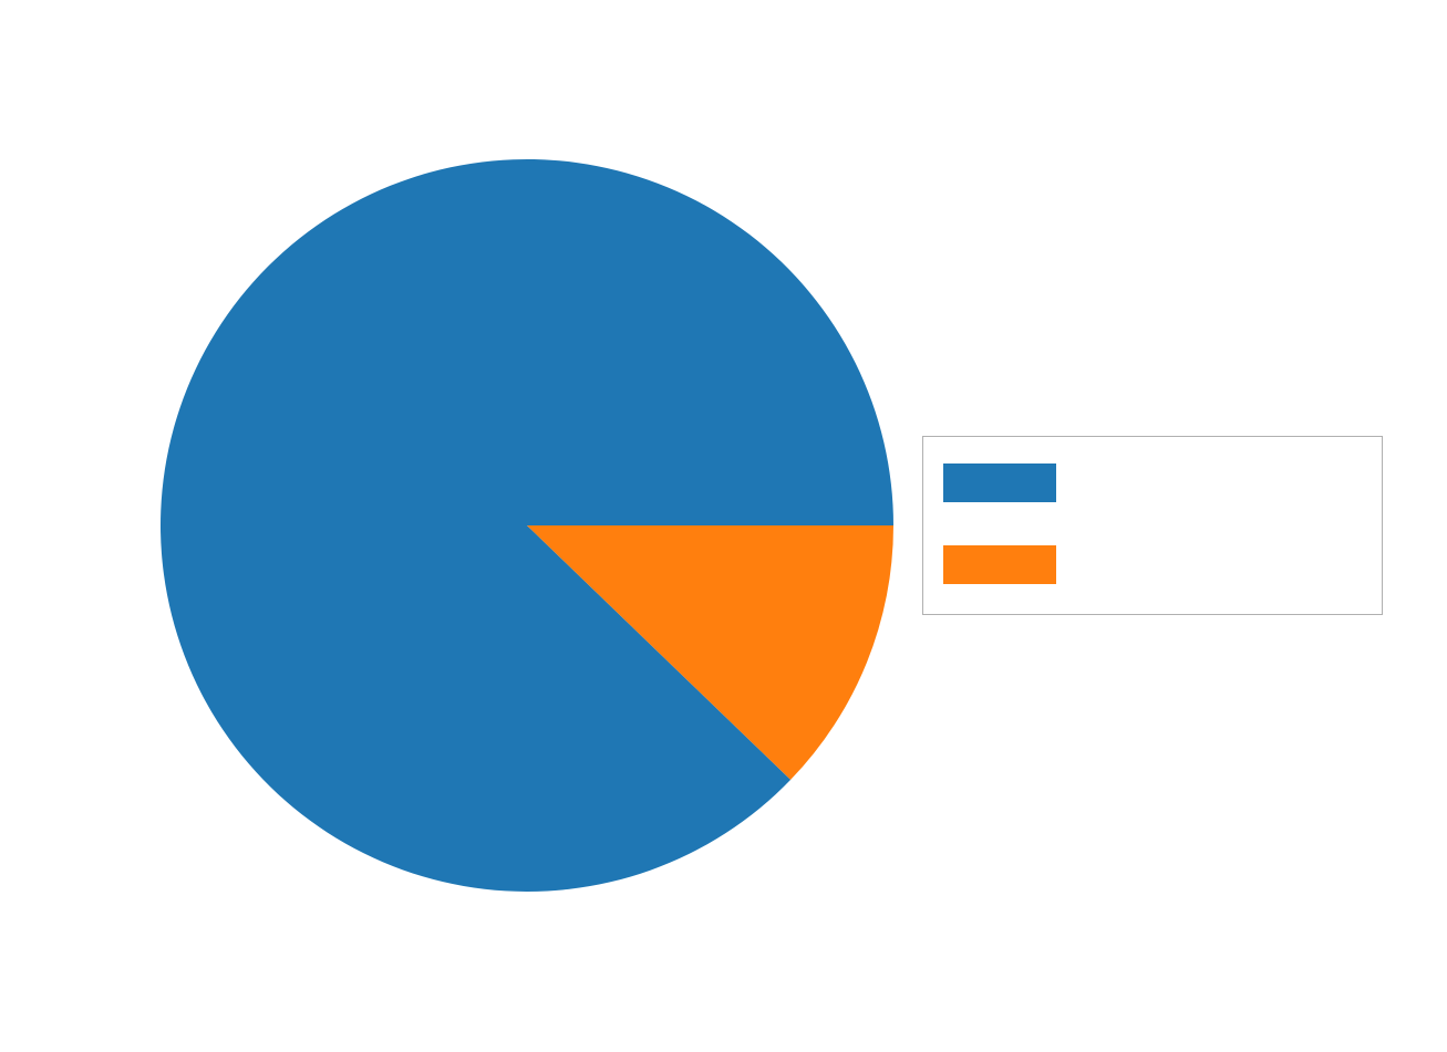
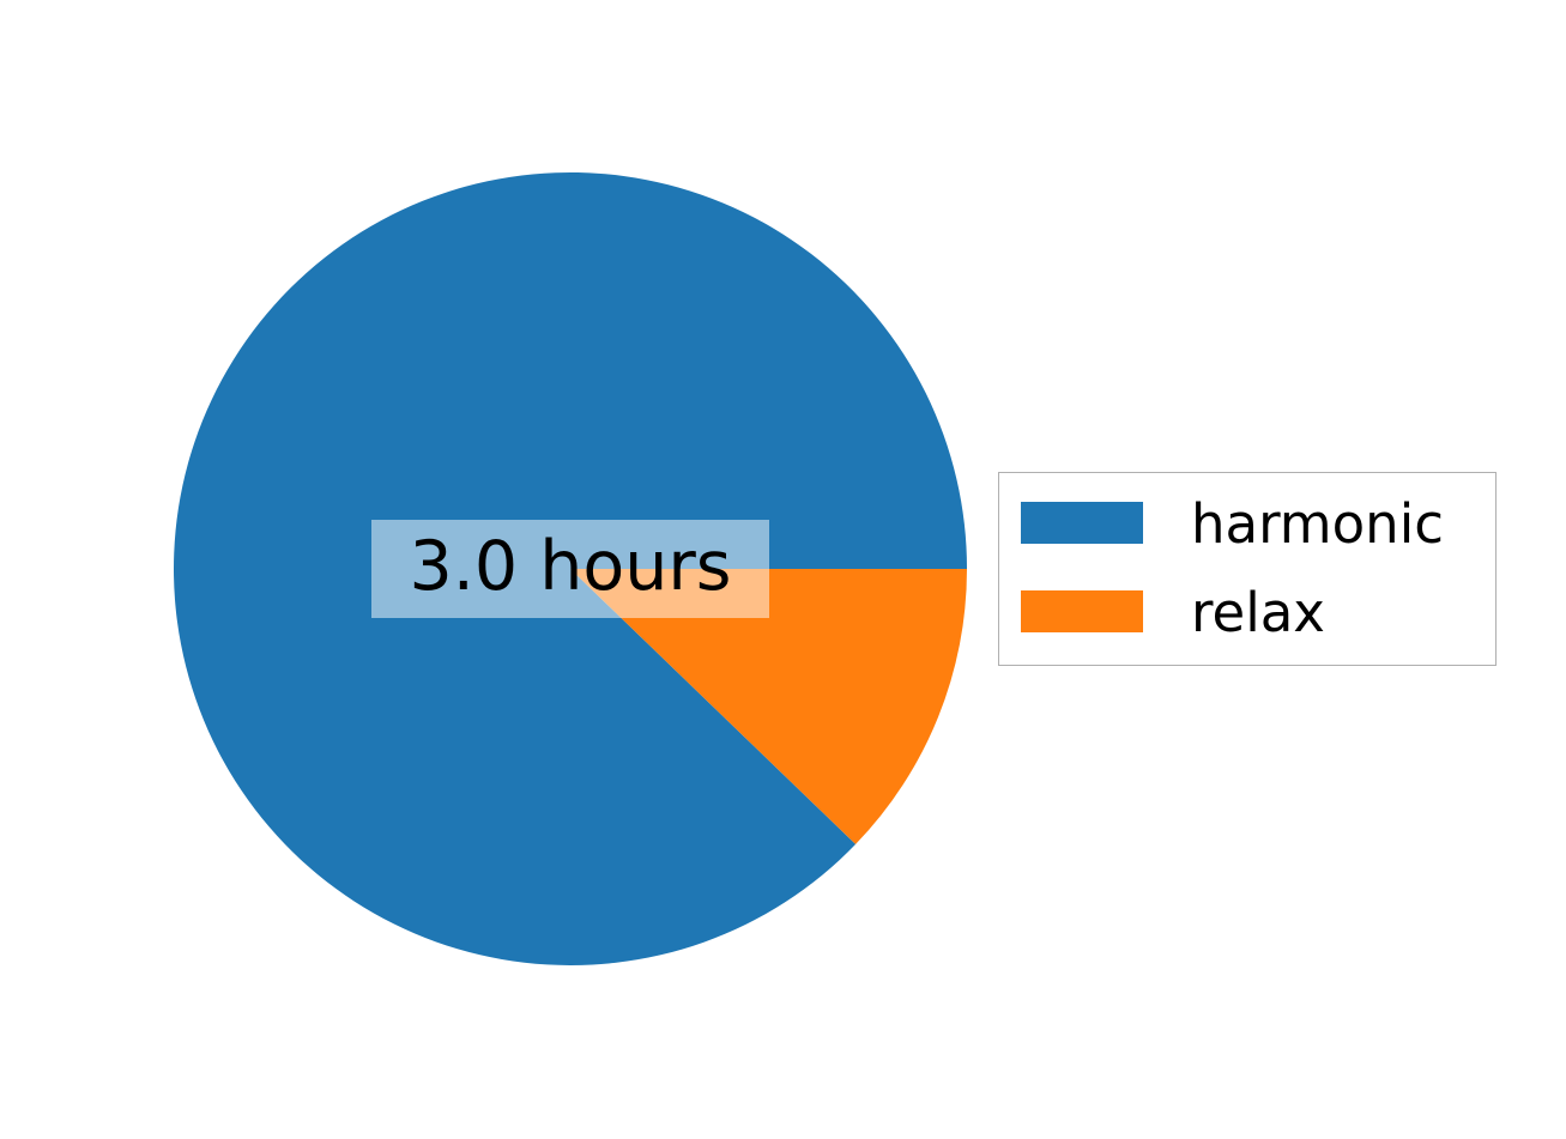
+ 3.0 hours
+ harmonic
+ relax
